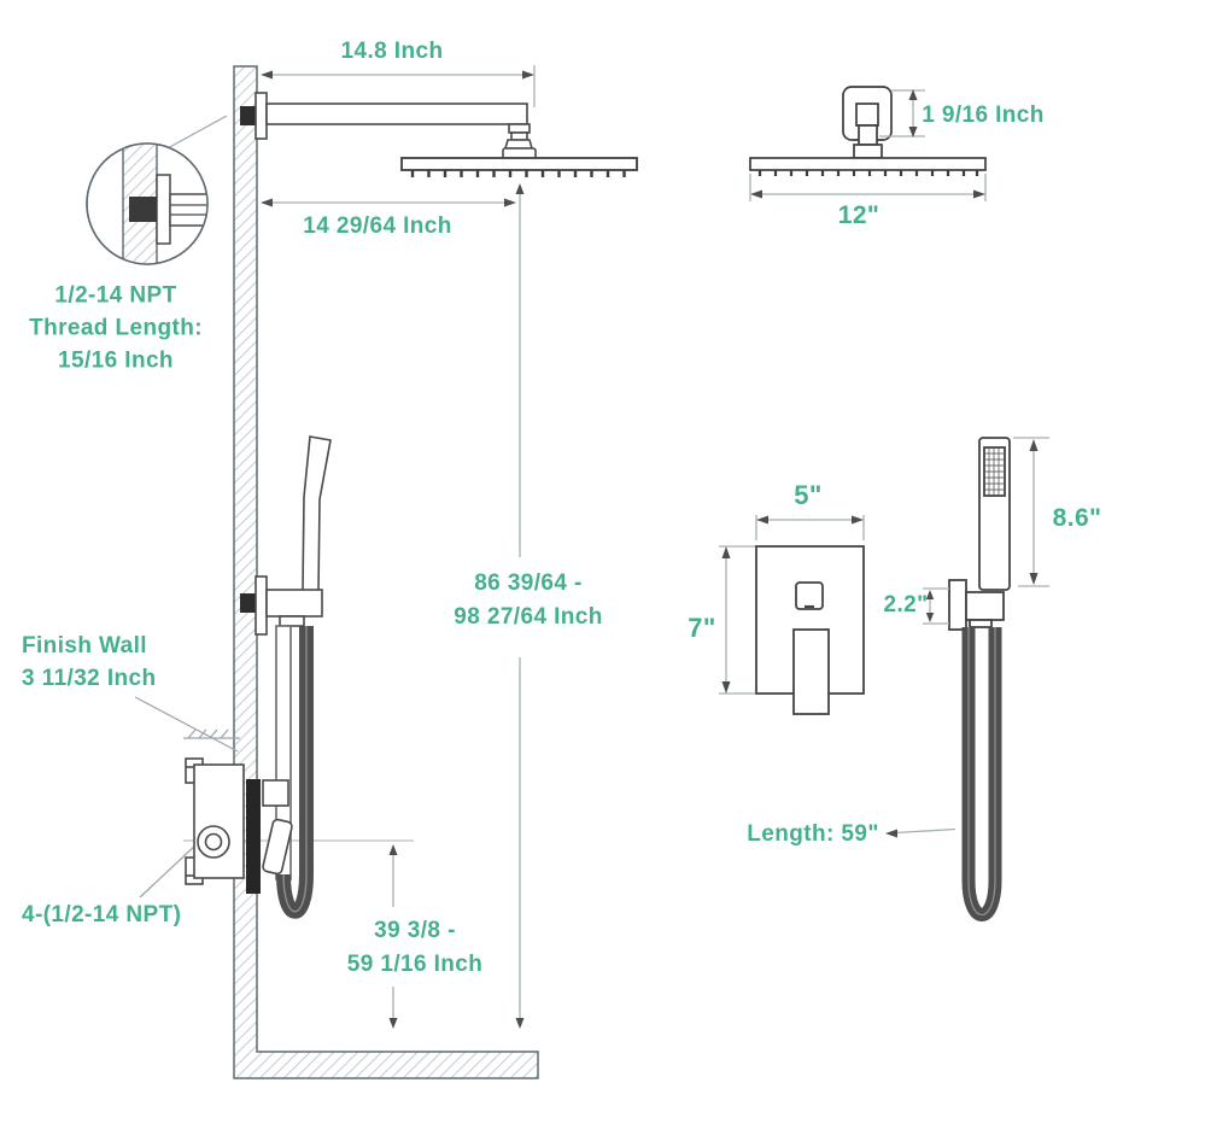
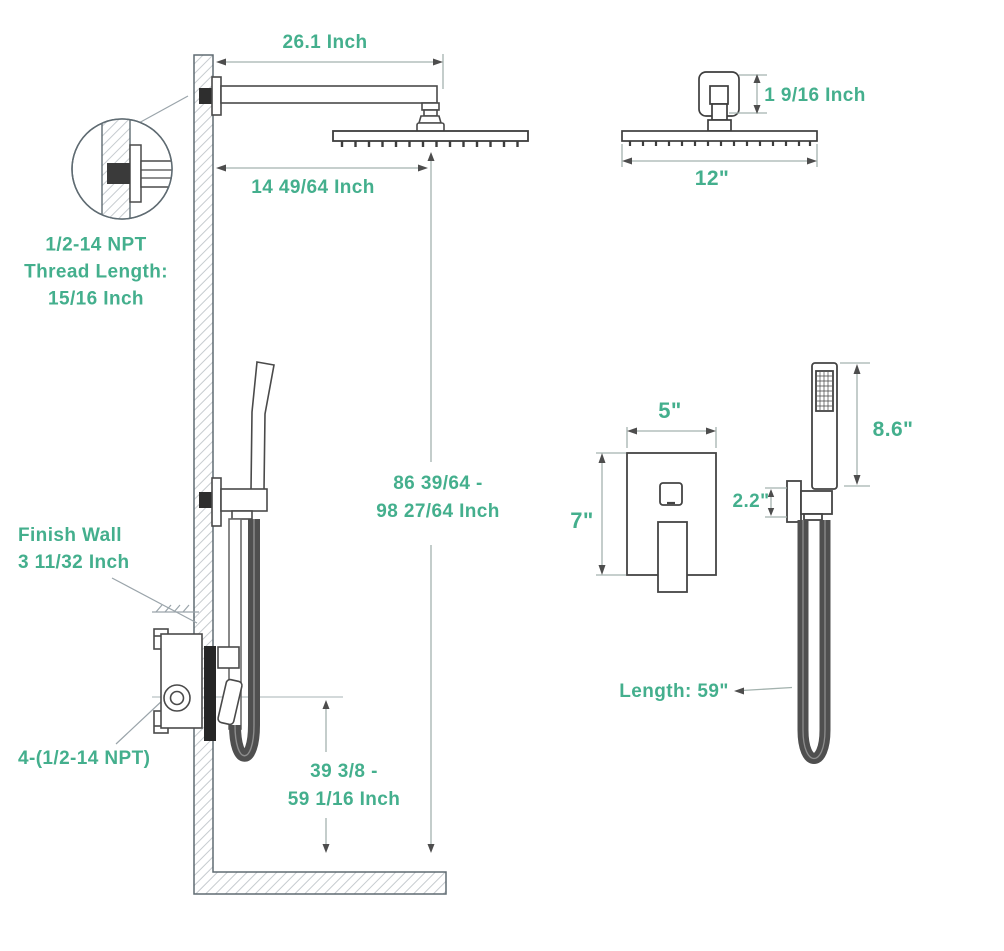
- 14.8 Inch
+ 26.1 Inch
- 14 29/64 Inch
+ 14 49/64 Inch
  1 9/16 Inch
  12"
  1/2-14 NPT
  Thread Length:
  15/16 Inch
  86 39/64 -
  98 27/64 Inch
  Finish Wall
  3 11/32 Inch
  4-(1/2-14 NPT)
  39 3/8 -
  59 1/16 Inch
  5"
  7"
  2.2"
  8.6"
  Length: 59"
